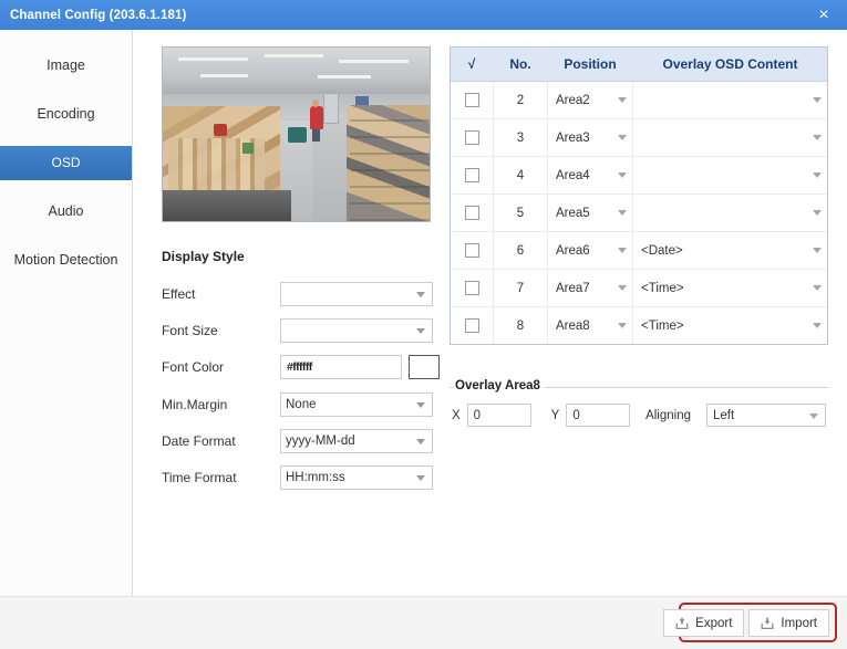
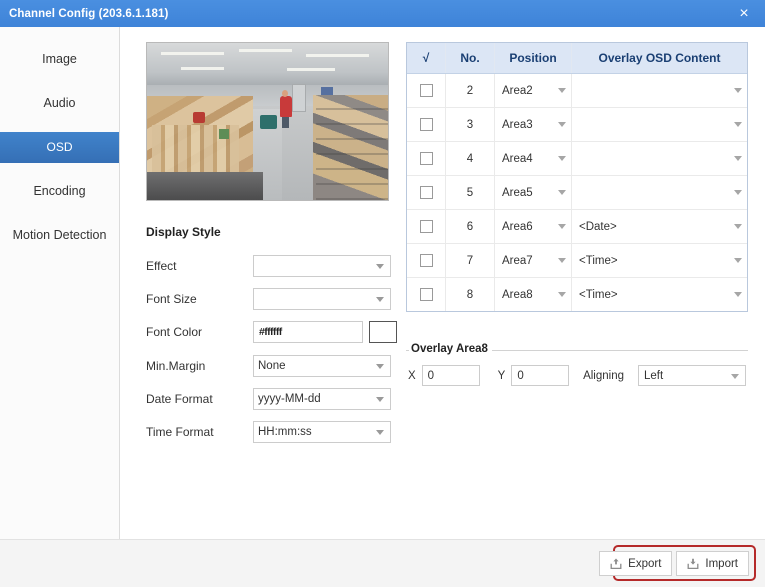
  Channel Config (203.6.1.181)
  ×
  Image
- Encoding
+ Audio
  OSD
- Audio
+ Encoding
  Motion Detection
  Display Style
  Effect
  Font Size
  Font Color
  #ffffff
  Min.Margin
  None
  Date Format
  yyyy-MM-dd
  Time Format
  HH:mm:ss
  √	No.	Position	Overlay OSD Content
  	2	Area2
  	3	Area3
  	4	Area4
  	5	Area5
  	6	Area6	<Date>
  	7	Area7	<Time>
  	8	Area8	<Time>
  Overlay Area8
  X
  0
  Y
  0
  Aligning
  Left
  Export
  Import
